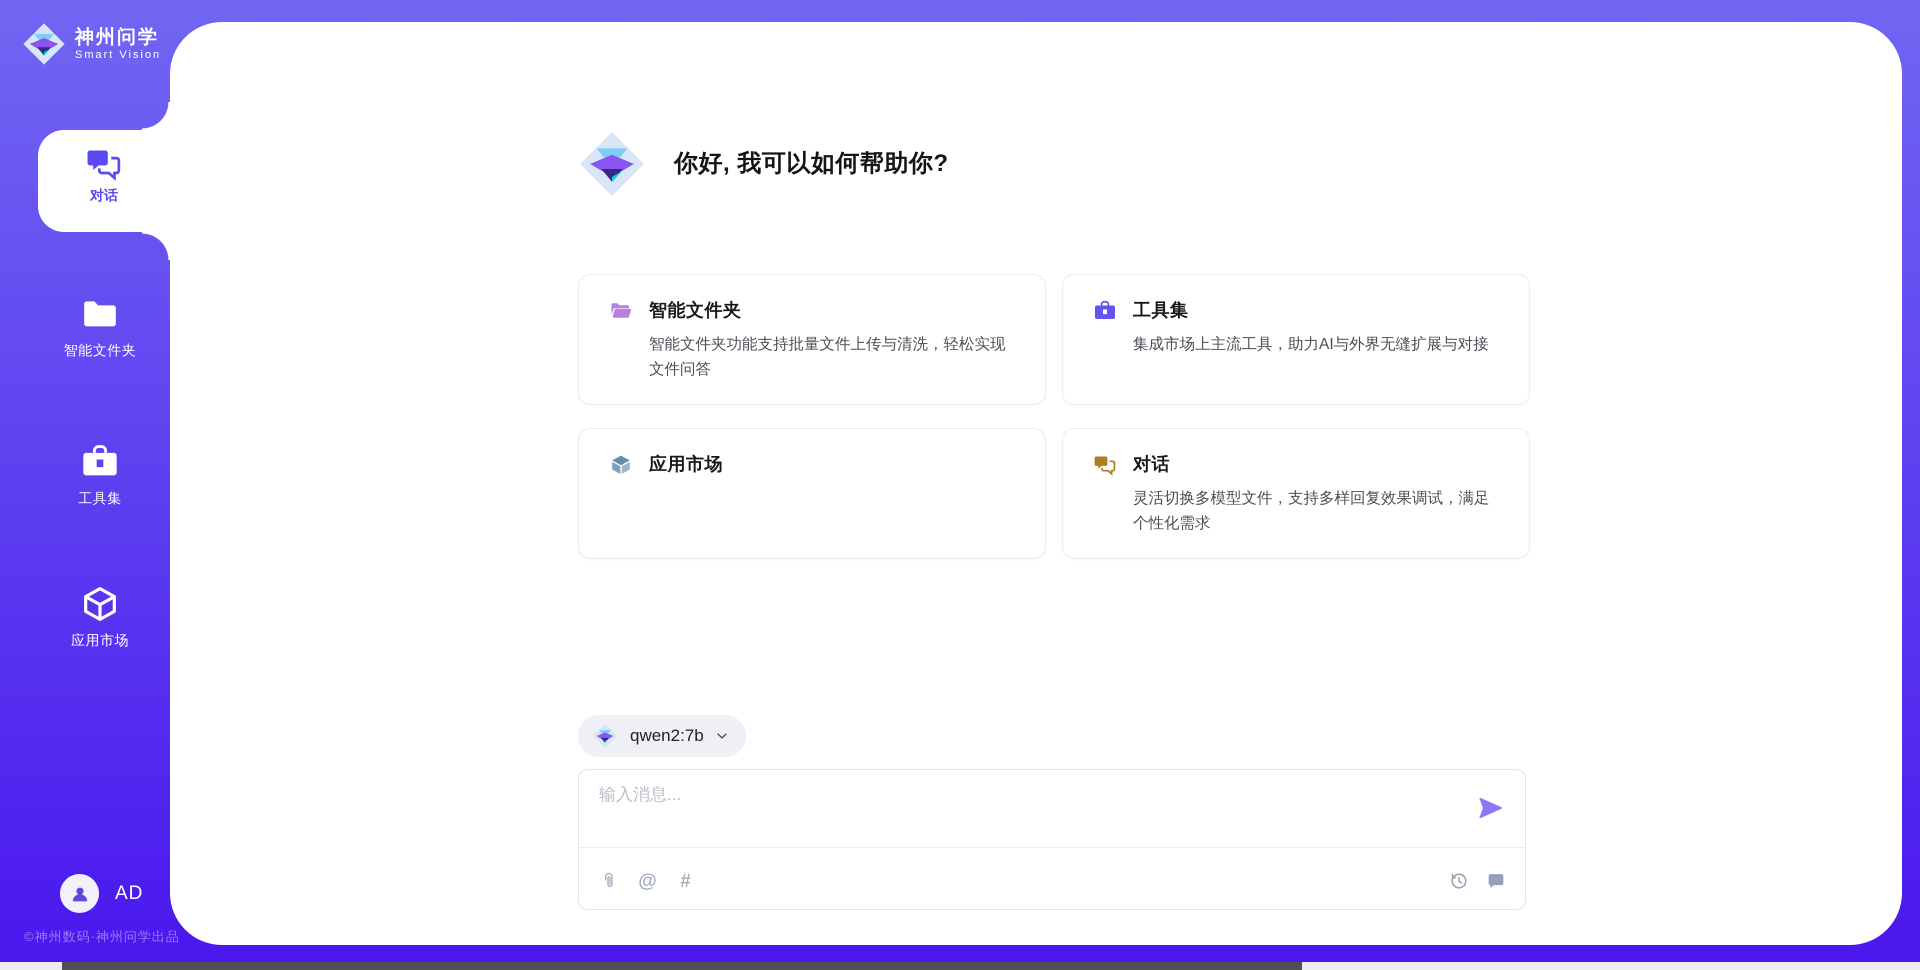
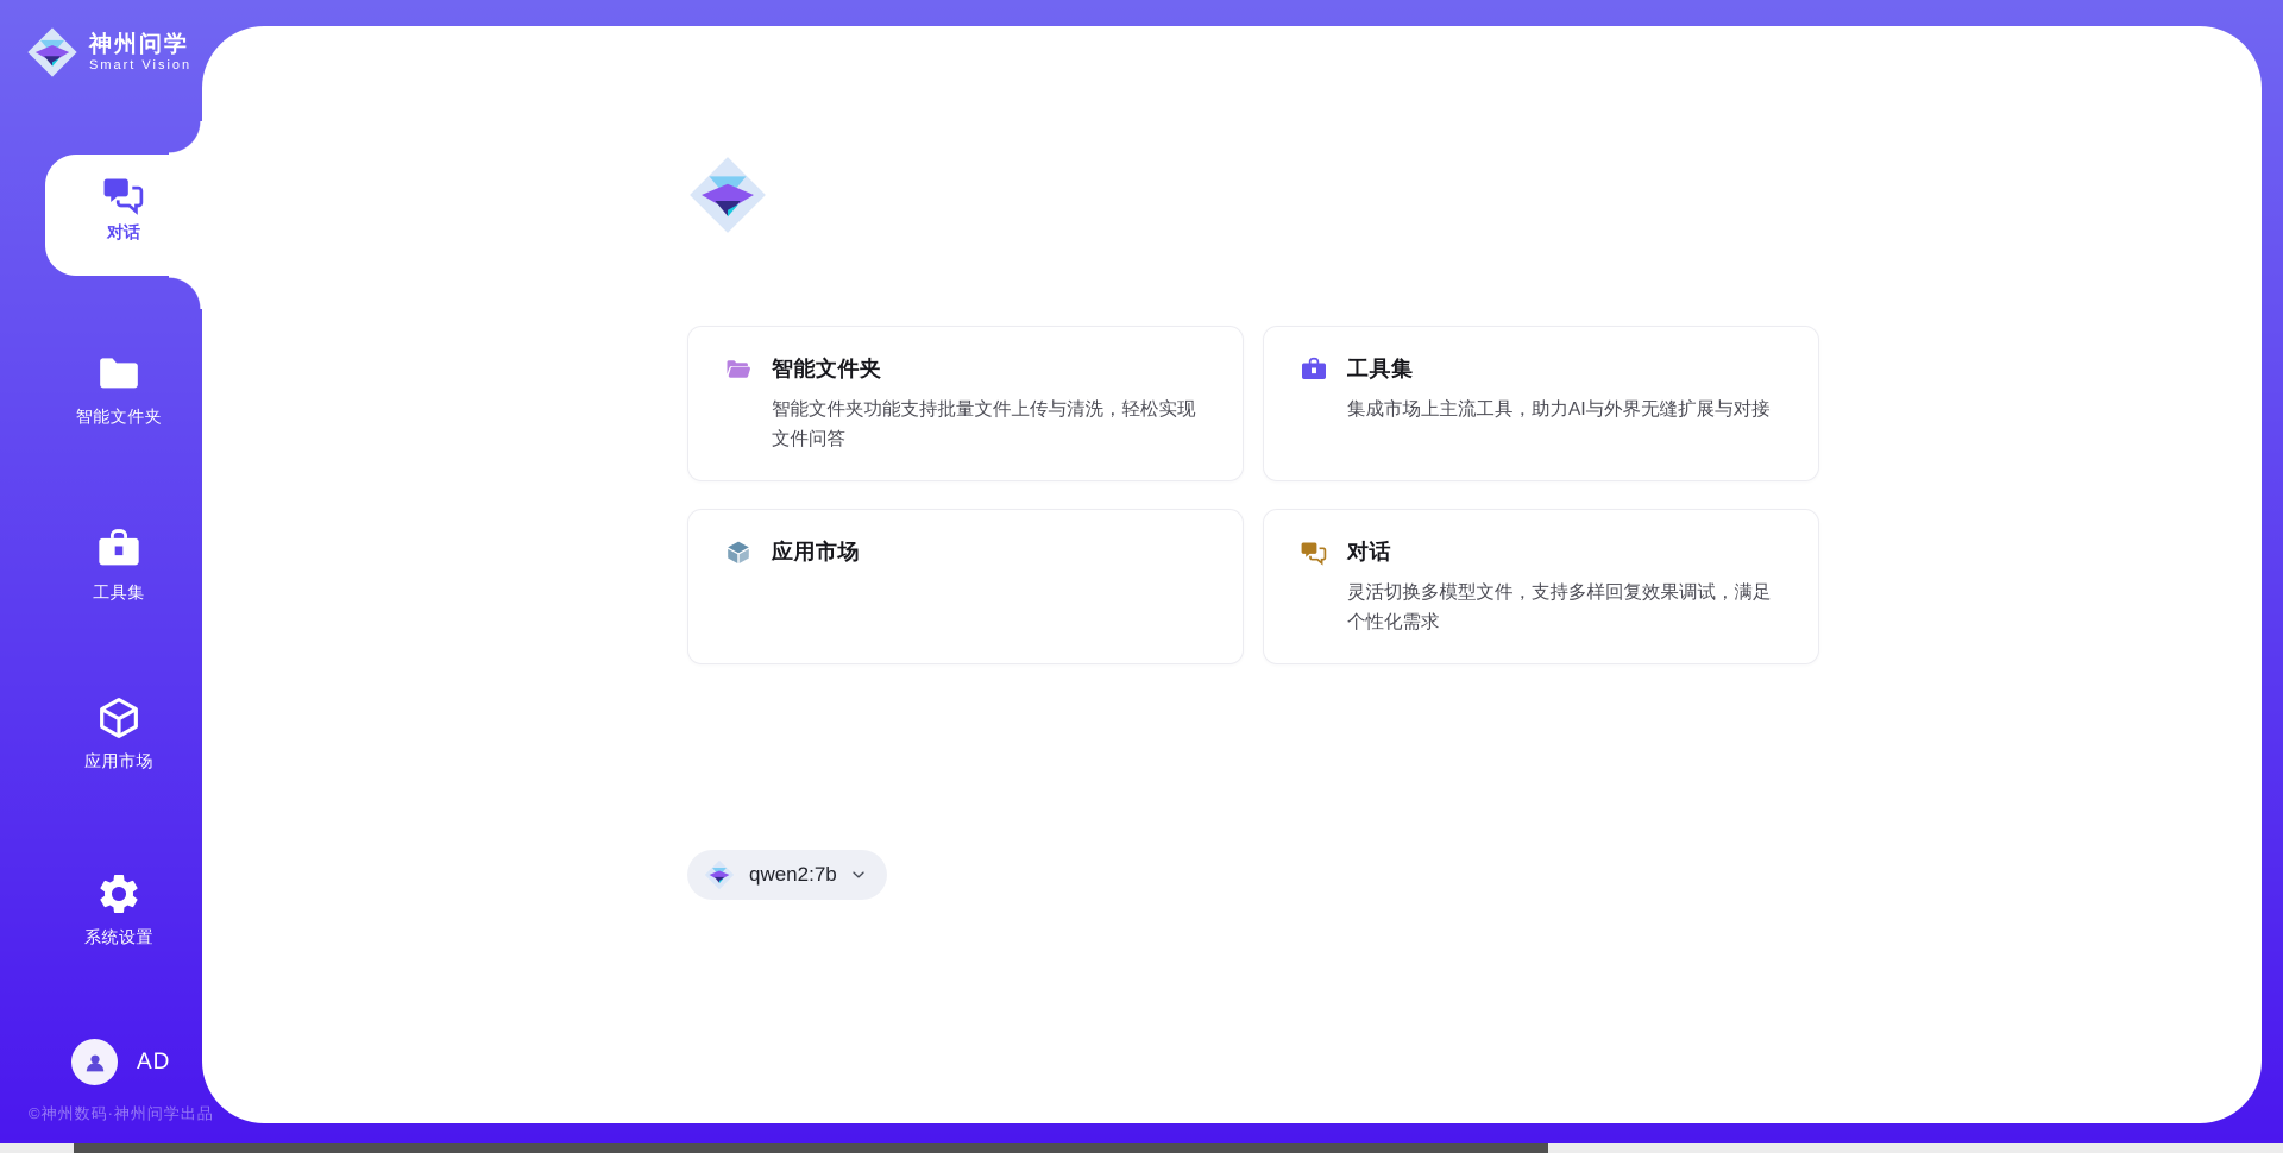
- 你好, 我可以如何帮助你?
  智能文件夹
  智能文件夹功能支持批量文件上传与清洗，轻松实现文件问答
  工具集
  集成市场上主流工具，助力AI与外界无缝扩展与对接
  应用市场
  对话
  灵活切换多模型文件，支持多样回复效果调试，满足个性化需求
  qwen2:7b
- 输入消息...
- @
- #
  神州问学
  Smart Vision
  对话
  智能文件夹
  工具集
  应用市场
+ 系统设置
  AD
  ©神州数码·神州问学出品
